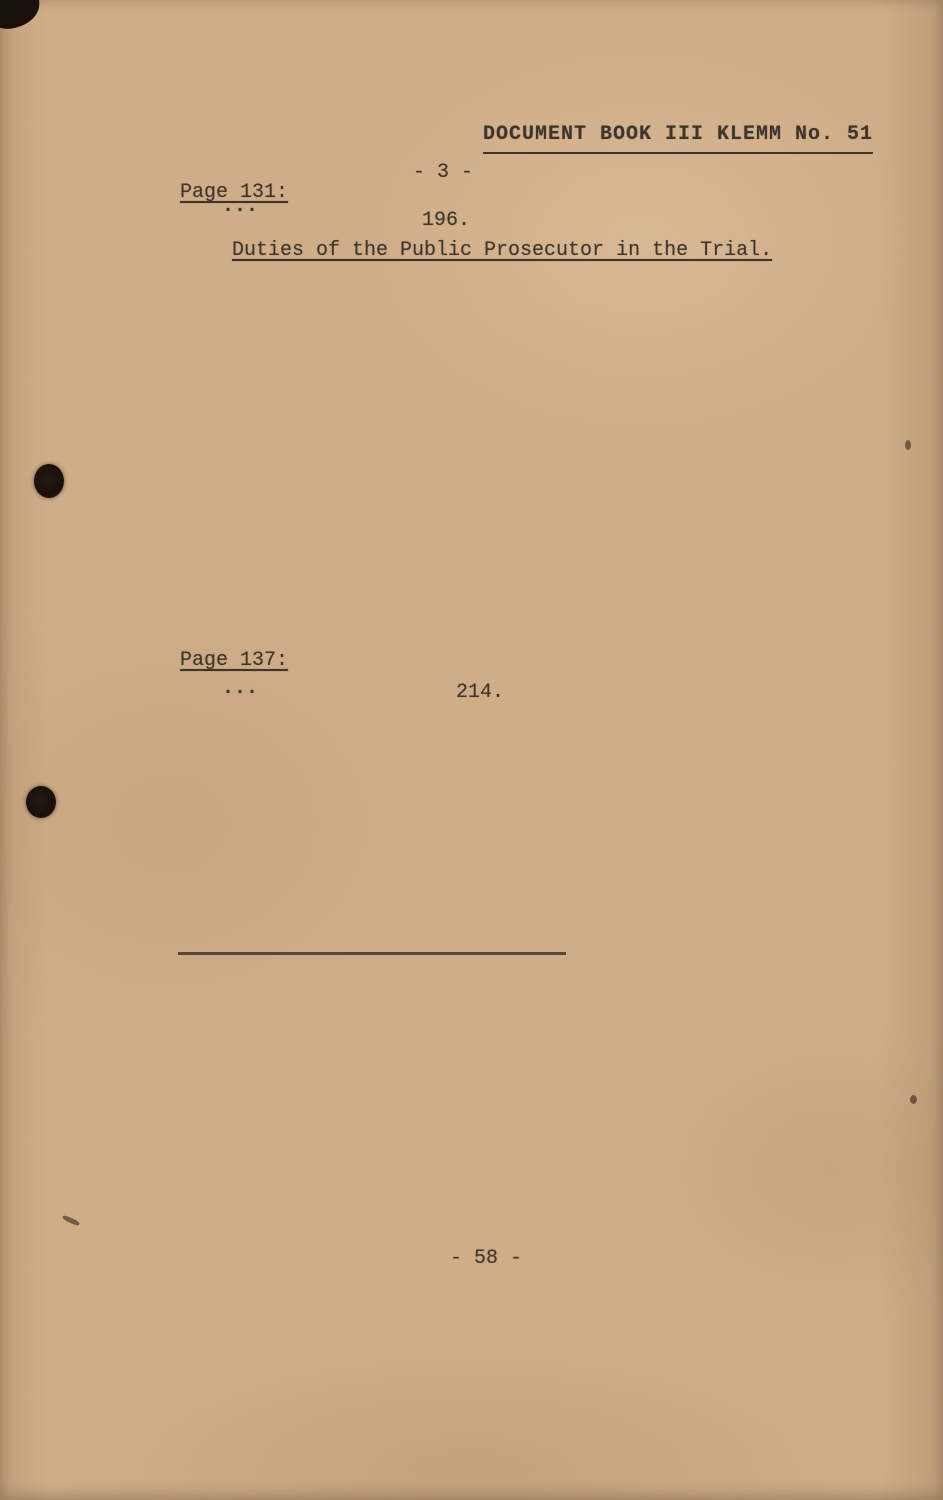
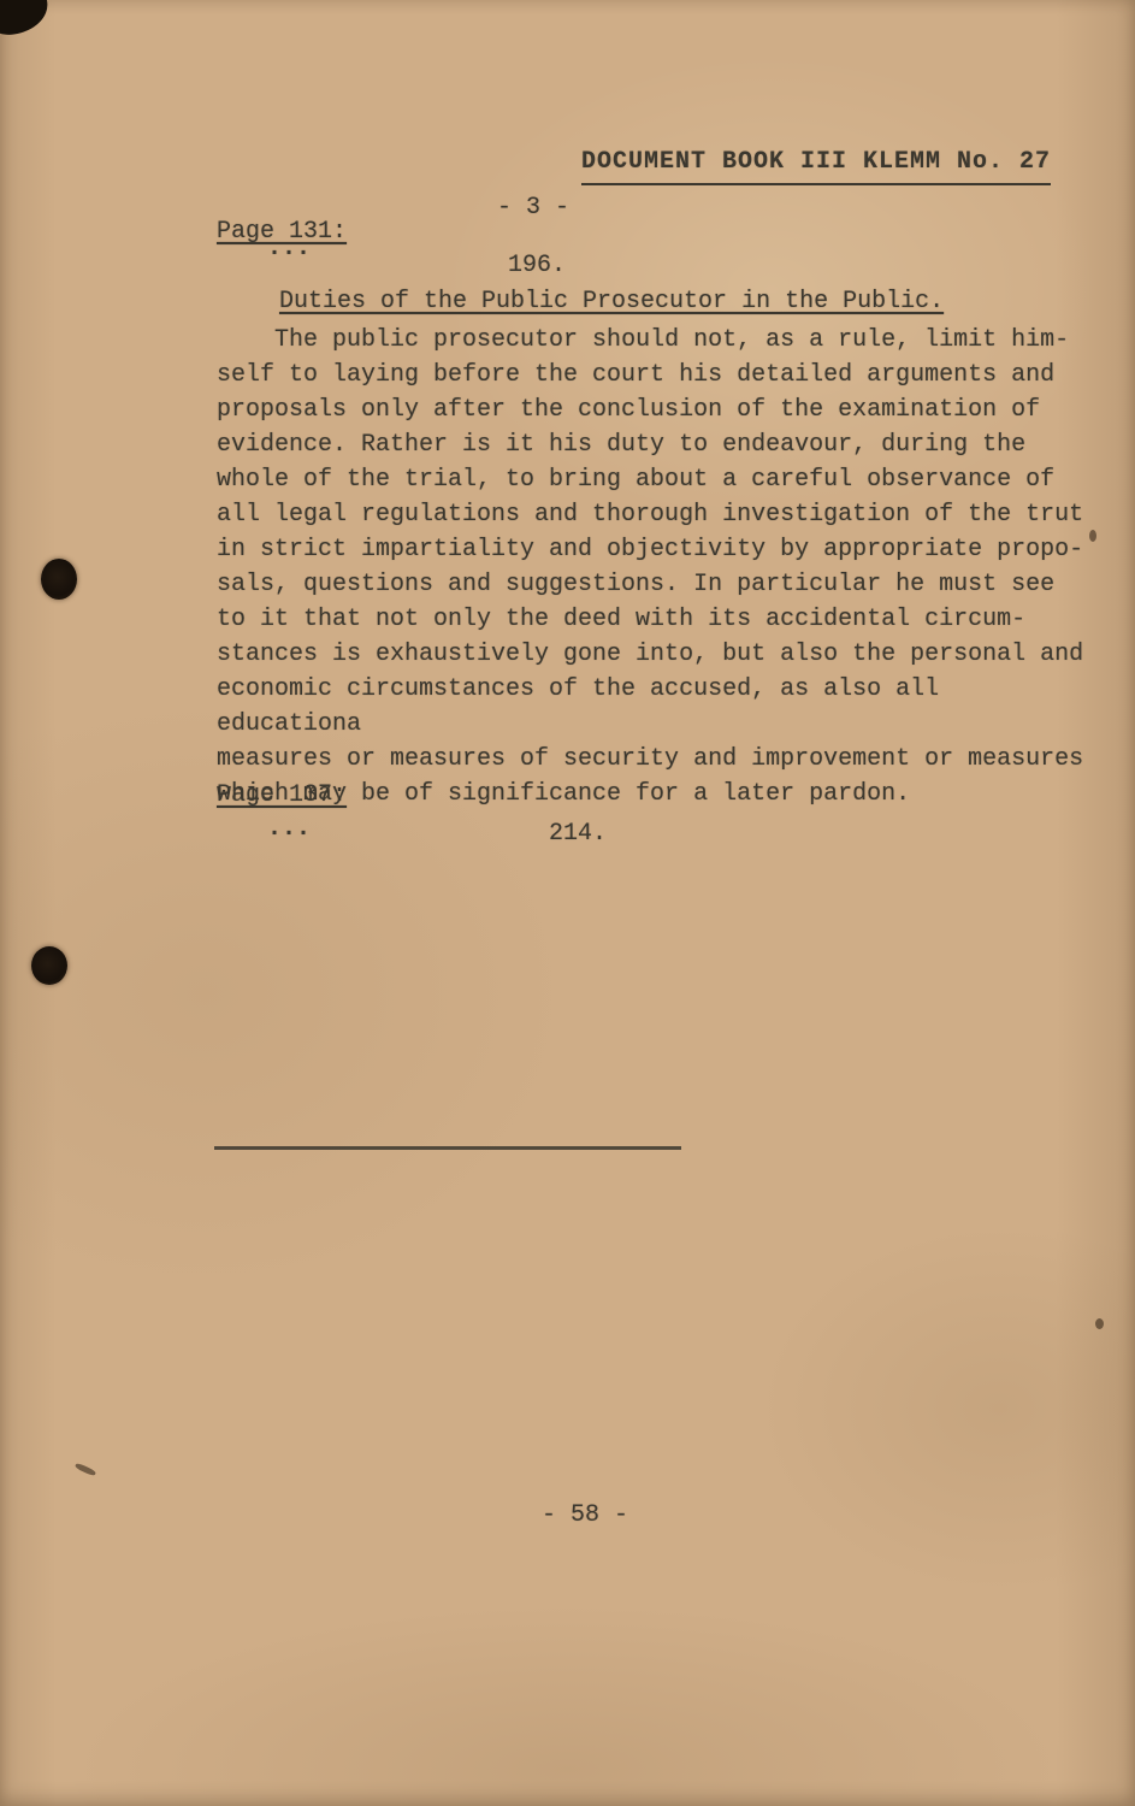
- DOCUMENT BOOK III KLEMM No. 51
+ DOCUMENT BOOK III KLEMM No. 27
  - 3 -
  Page 131:
  ...
  196.
- Duties of the Public Prosecutor in the Trial.
+ Duties of the Public Prosecutor in the Public.
+ The public prosecutor should not, as a rule, limit him-
+ self to laying before the court his detailed arguments and
+ proposals only after the conclusion of the examination of
+ evidence. Rather is it his duty to endeavour, during the
+ whole of the trial, to bring about a careful observance of
+ all legal regulations and thorough investigation of the trut
+ in strict impartiality and objectivity by appropriate propo-
+ sals, questions and suggestions. In particular he must see
+ to it that not only the deed with its accidental circum-
+ stances is exhaustively gone into, but also the personal and
+ economic circumstances of the accused, as also all educationa
+ measures or measures of security and improvement or measures
+ which may be of significance for a later pardon.
  Page 137:
  ...
  214.
  - 58 -
